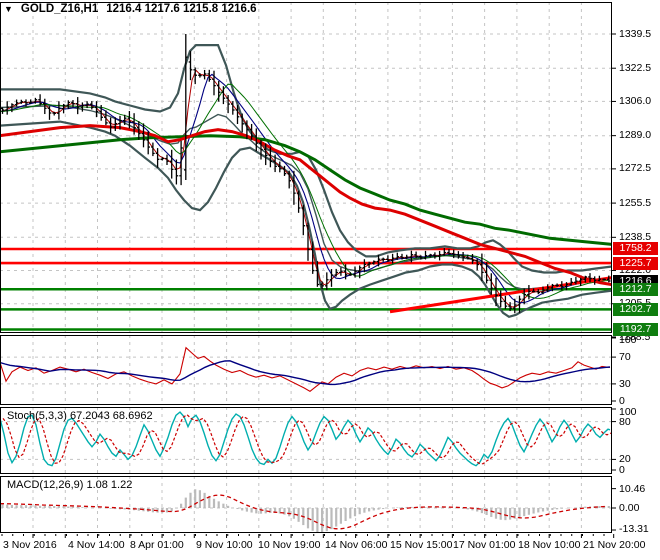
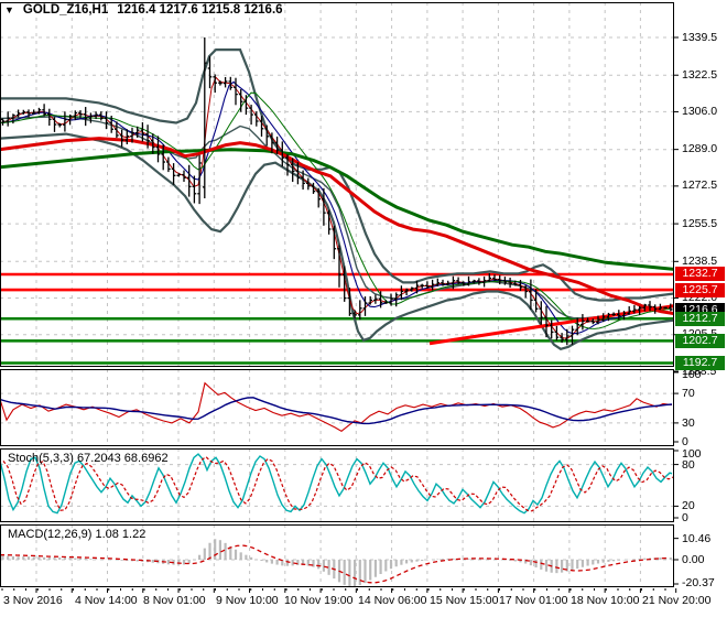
  ▼
  GOLD_Z16,H1
  1216.4 1217.6 1215.8 1216.6
  Stoch(5,3,3) 67.2043 68.6962
  MACD(12,26,9) 1.08 1.22
  1339.5
  1322.5
  1306.0
  1289.0
  1272.5
  1255.5
  1238.5
  1222.0
  1188.5
- 1758.2
+ 1232.7
  1225.7
  1216.6
  1212.7
  1202.7
  1192.7
  100
  70
  30
  0
  100
  80
  20
  0
  10.46
  0.00
- -13.31
+ -20.37
  3 Nov 2016
  4 Nov 14:00
- 8 Apr 01:00
+ 8 Nov 01:00
  9 Nov 10:00
  10 Nov 19:00
  14 Nov 06:00
  15 Nov 15:00
  17 Nov 01:00
  18 Nov 10:00
  21 Nov 20:00
